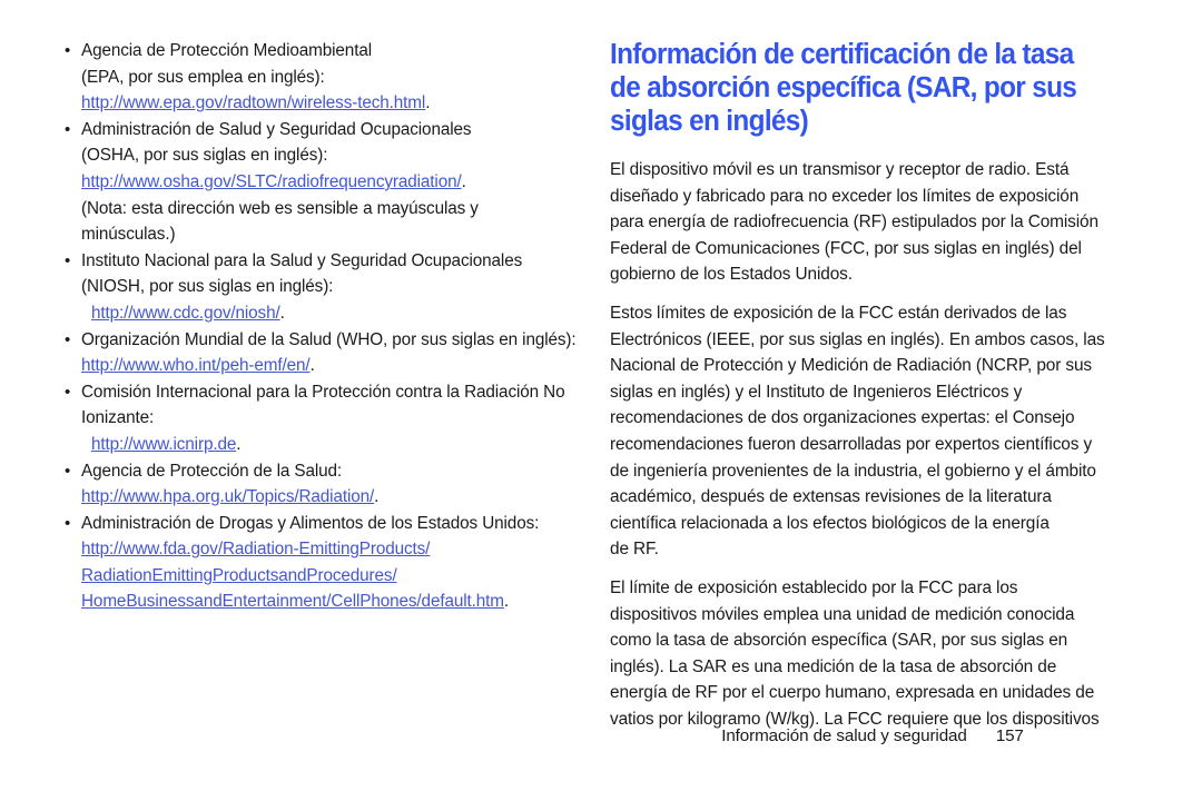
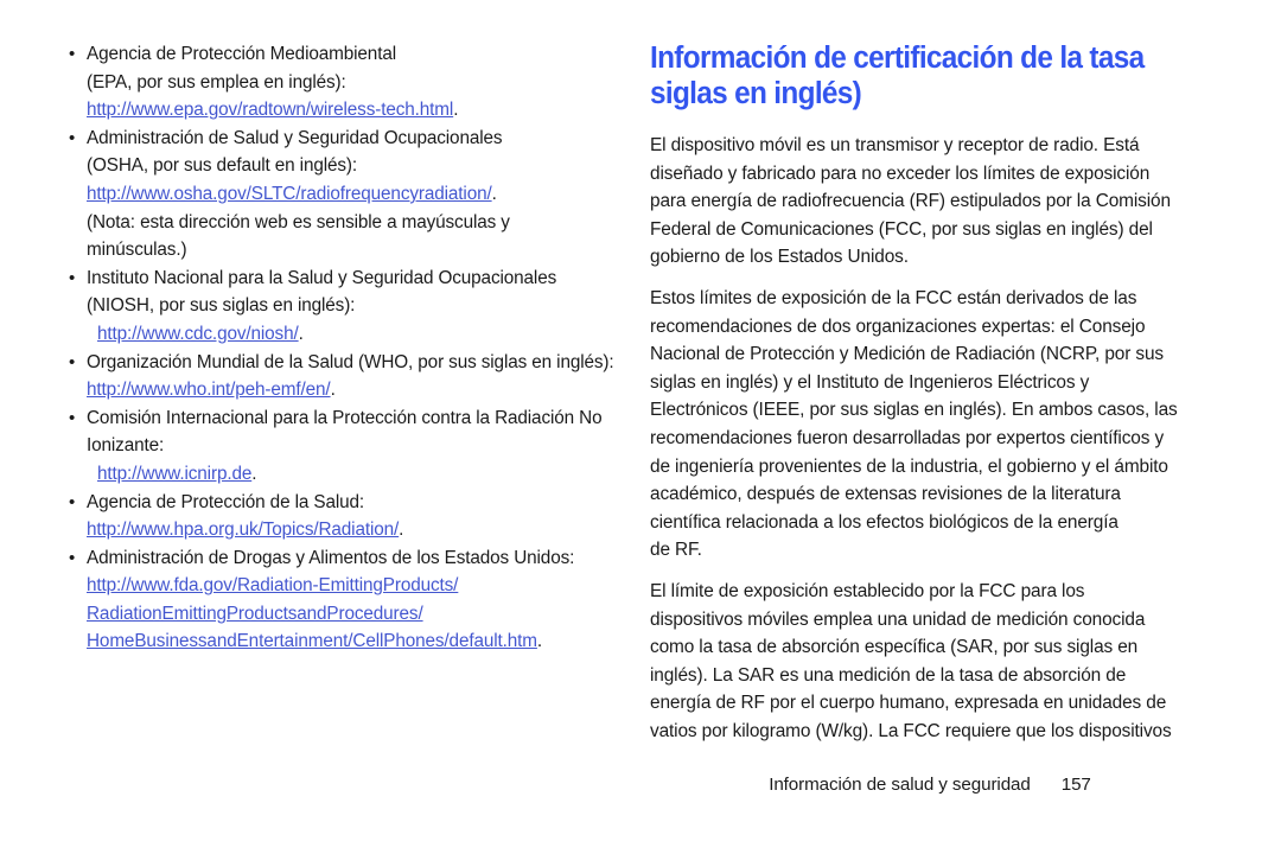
  •
  Agencia de Protección Medioambiental
  (EPA, por sus emplea en inglés):
  http://www.epa.gov/radtown/wireless-tech.html.
  •
  Administración de Salud y Seguridad Ocupacionales
- (OSHA, por sus siglas en inglés):
+ (OSHA, por sus default en inglés):
  http://www.osha.gov/SLTC/radiofrequencyradiation/.
  (Nota: esta dirección web es sensible a mayúsculas y
  minúsculas.)
  •
  Instituto Nacional para la Salud y Seguridad Ocupacionales
  (NIOSH, por sus siglas en inglés):
  http://www.cdc.gov/niosh/.
  •
  Organización Mundial de la Salud (WHO, por sus siglas en inglés):
  http://www.who.int/peh-emf/en/.
  •
  Comisión Internacional para la Protección contra la Radiación No
  Ionizante:
  http://www.icnirp.de.
  •
  Agencia de Protección de la Salud:
  http://www.hpa.org.uk/Topics/Radiation/.
  •
  Administración de Drogas y Alimentos de los Estados Unidos:
  http://www.fda.gov/Radiation-EmittingProducts/
  RadiationEmittingProductsandProcedures/
  HomeBusinessandEntertainment/CellPhones/default.htm.
  Información de certificación de la tasa
- de absorción específica (SAR, por sus
  siglas en inglés)
  El dispositivo móvil es un transmisor y receptor de radio. Está
  diseñado y fabricado para no exceder los límites de exposición
  para energía de radiofrecuencia (RF) estipulados por la Comisión
  Federal de Comunicaciones (FCC, por sus siglas en inglés) del
  gobierno de los Estados Unidos.
  Estos límites de exposición de la FCC están derivados de las
- Electrónicos (IEEE, por sus siglas en inglés). En ambos casos, las
+ recomendaciones de dos organizaciones expertas: el Consejo
  Nacional de Protección y Medición de Radiación (NCRP, por sus
  siglas en inglés) y el Instituto de Ingenieros Eléctricos y
- recomendaciones de dos organizaciones expertas: el Consejo
+ Electrónicos (IEEE, por sus siglas en inglés). En ambos casos, las
  recomendaciones fueron desarrolladas por expertos científicos y
  de ingeniería provenientes de la industria, el gobierno y el ámbito
  académico, después de extensas revisiones de la literatura
  científica relacionada a los efectos biológicos de la energía
  de RF.
  El límite de exposición establecido por la FCC para los
  dispositivos móviles emplea una unidad de medición conocida
  como la tasa de absorción específica (SAR, por sus siglas en
  inglés). La SAR es una medición de la tasa de absorción de
  energía de RF por el cuerpo humano, expresada en unidades de
  vatios por kilogramo (W/kg). La FCC requiere que los dispositivos
  Información de salud y seguridad
  157
